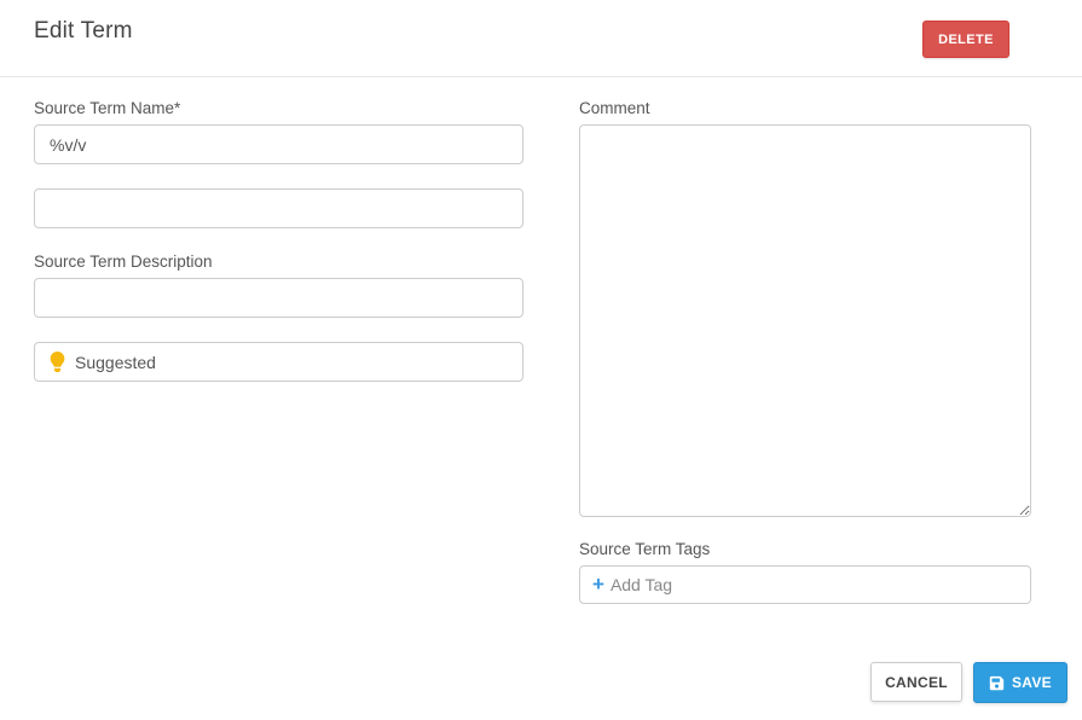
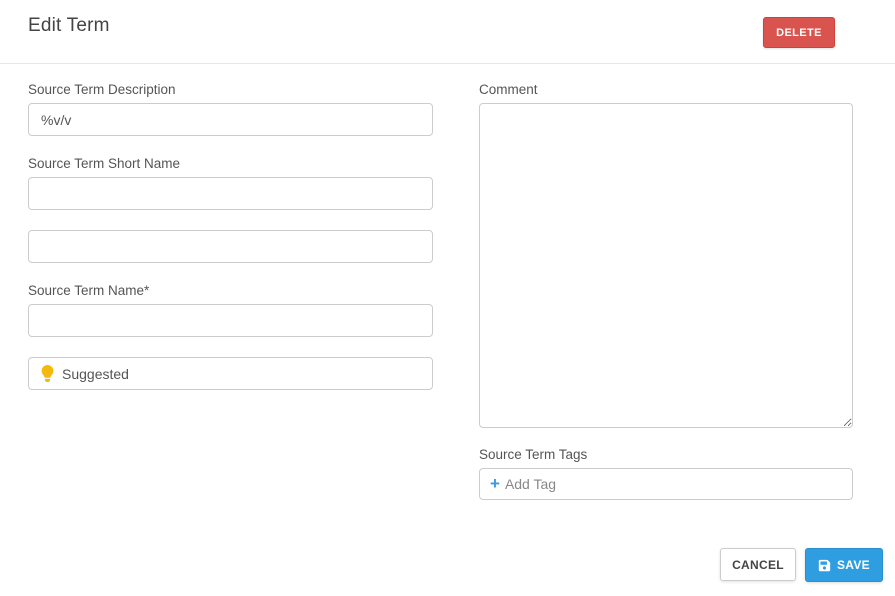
  Edit Term
  DELETE
- Source Term Name*
+ Source Term Description
  %v/v
+ Source Term Short Name
- Source Term Description
+ Source Term Name*
  Suggested
  Comment
  Source Term Tags
  +
  Add Tag
  CANCEL
  SAVE
